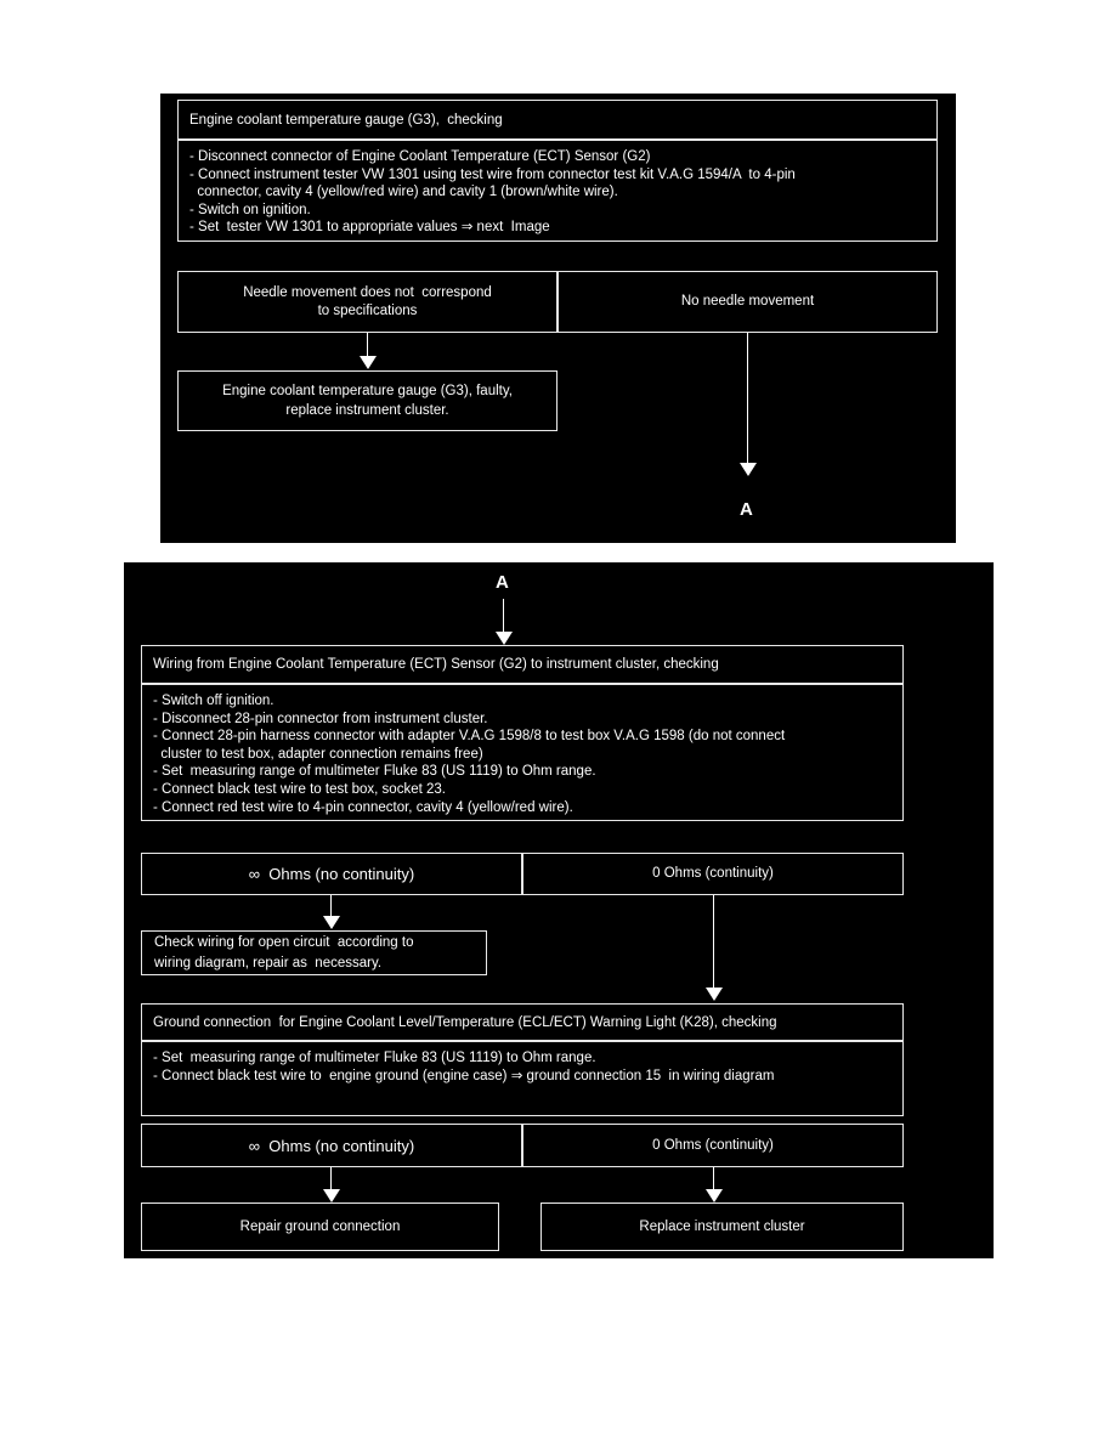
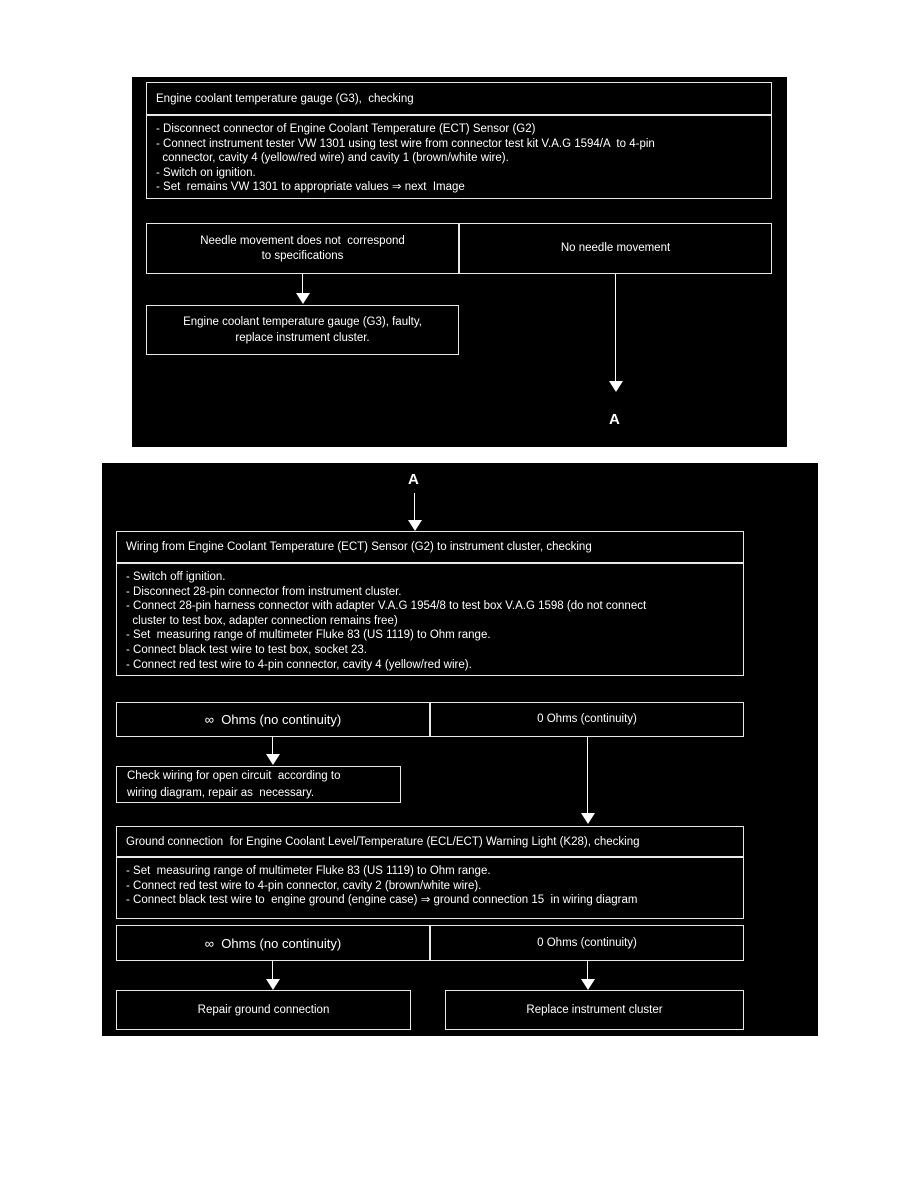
  Engine coolant temperature gauge (G3), checking
  - Disconnect connector of Engine Coolant Temperature (ECT) Sensor (G2)
  - Connect instrument tester VW 1301 using test wire from connector test kit V.A.G 1594/A to 4-pin
  connector, cavity 4 (yellow/red wire) and cavity 1 (brown/white wire).
  - Switch on ignition.
- - Set tester VW 1301 to appropriate values ⇒ next Image
+ - Set remains VW 1301 to appropriate values ⇒ next Image
  Needle movement does not correspond
  to specifications
  No needle movement
  Engine coolant temperature gauge (G3), faulty,
  replace instrument cluster.
  A
  A
  Wiring from Engine Coolant Temperature (ECT) Sensor (G2) to instrument cluster, checking
  - Switch off ignition.
  - Disconnect 28-pin connector from instrument cluster.
- - Connect 28-pin harness connector with adapter V.A.G 1598/8 to test box V.A.G 1598 (do not connect
+ - Connect 28-pin harness connector with adapter V.A.G 1954/8 to test box V.A.G 1598 (do not connect
  cluster to test box, adapter connection remains free)
  - Set measuring range of multimeter Fluke 83 (US 1119) to Ohm range.
  - Connect black test wire to test box, socket 23.
  - Connect red test wire to 4-pin connector, cavity 4 (yellow/red wire).
  ∞ Ohms (no continuity)
  0 Ohms (continuity)
  Check wiring for open circuit according to
  wiring diagram, repair as necessary.
  Ground connection for Engine Coolant Level/Temperature (ECL/ECT) Warning Light (K28), checking
  - Set measuring range of multimeter Fluke 83 (US 1119) to Ohm range.
+ - Connect red test wire to 4-pin connector, cavity 2 (brown/white wire).
  - Connect black test wire to engine ground (engine case) ⇒ ground connection 15 in wiring diagram
  ∞ Ohms (no continuity)
  0 Ohms (continuity)
  Repair ground connection
  Replace instrument cluster
